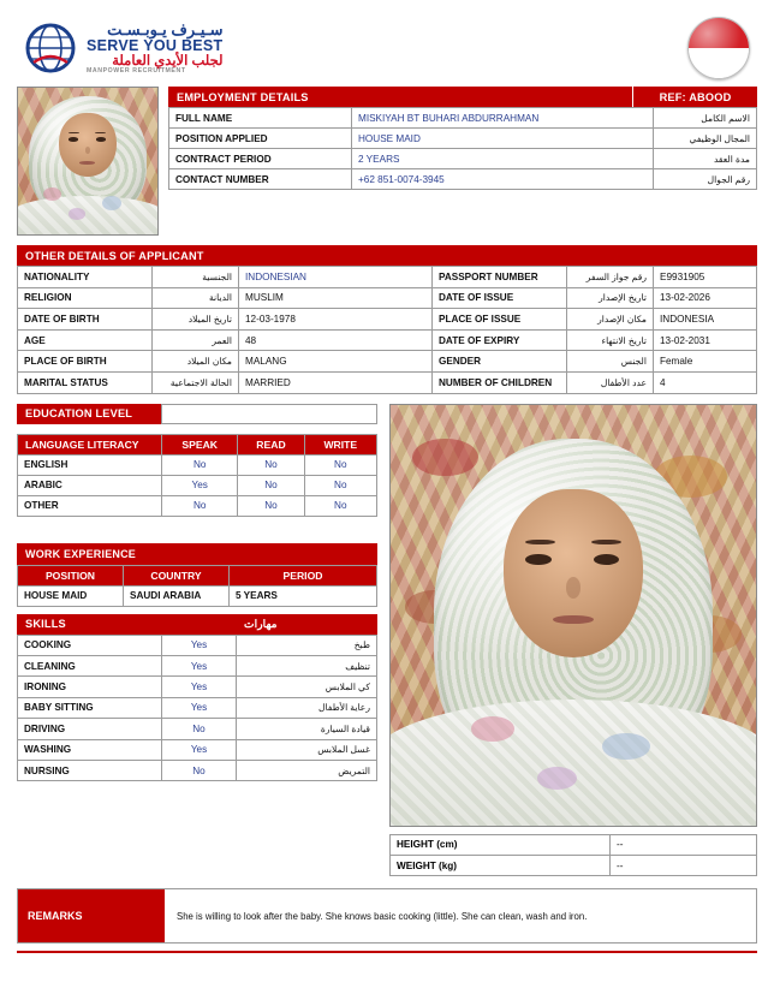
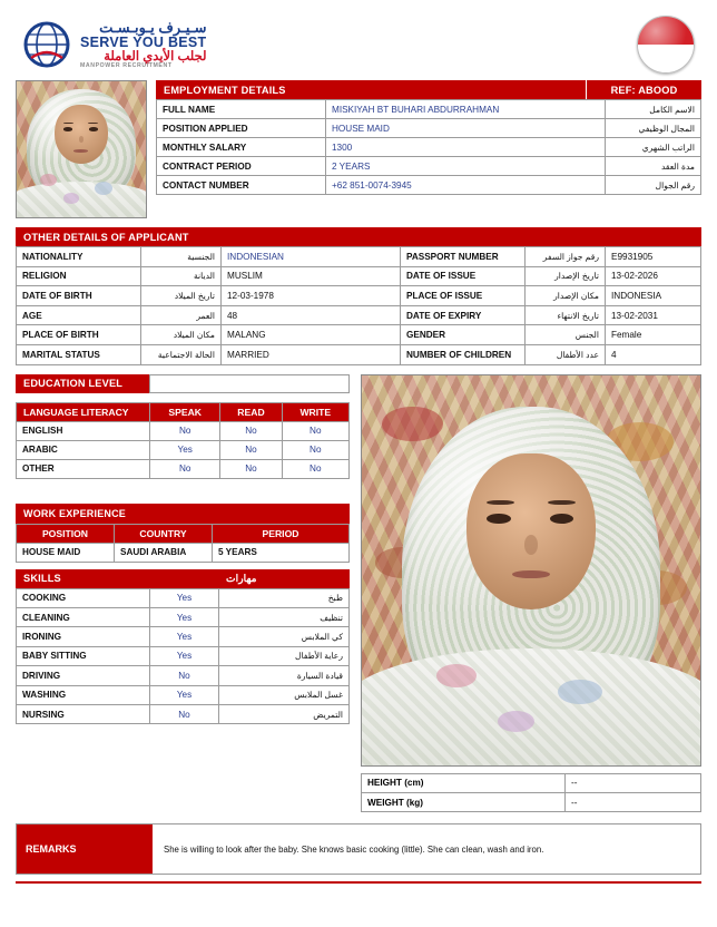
  سـيـرف يـوبـسـت
  SERVE YOU BEST
  لجلب الأيدي العاملة
  EMPLOYMENT DETAILS
  REF: ABOOD
  FULL NAME	MISKIYAH BT BUHARI ABDURRAHMAN	الاسم الكامل
  POSITION APPLIED	HOUSE MAID	المجال الوظيفي
+ MONTHLY SALARY	1300	الراتب الشهري
  CONTRACT PERIOD	2 YEARS	مدة العقد
  CONTACT NUMBER	+62 851-0074-3945	رقم الجوال
  OTHER DETAILS OF APPLICANT
  NATIONALITY	الجنسية	INDONESIAN	PASSPORT NUMBER	رقم جواز السفر	E9931905
  RELIGION	الديانة	MUSLIM	DATE OF ISSUE	تاريخ الإصدار	13-02-2026
  DATE OF BIRTH	تاريخ الميلاد	12-03-1978	PLACE OF ISSUE	مكان الإصدار	INDONESIA
  AGE	العمر	48	DATE OF EXPIRY	تاريخ الانتهاء	13-02-2031
  PLACE OF BIRTH	مكان الميلاد	MALANG	GENDER	الجنس	Female
  MARITAL STATUS	الحالة الاجتماعية	MARRIED	NUMBER OF CHILDREN	عدد الأطفال	4
  EDUCATION LEVEL
  LANGUAGE LITERACY	SPEAK	READ	WRITE
  ENGLISH	No	No	No
  ARABIC	Yes	No	No
  OTHER	No	No	No
  WORK EXPERIENCE
  POSITION	COUNTRY	PERIOD
  HOUSE MAID	SAUDI ARABIA	5 YEARS
  SKILLS
  مهارات
  COOKING	Yes	طبخ
  CLEANING	Yes	تنظيف
  IRONING	Yes	كي الملابس
  BABY SITTING	Yes	رعاية الأطفال
  DRIVING	No	قيادة السيارة
  WASHING	Yes	غسل الملابس
  NURSING	No	التمريض
  HEIGHT (cm)	--
  WEIGHT (kg)	--
  REMARKS
  She is willing to look after the baby. She knows basic cooking (little). She can clean, wash and iron.
